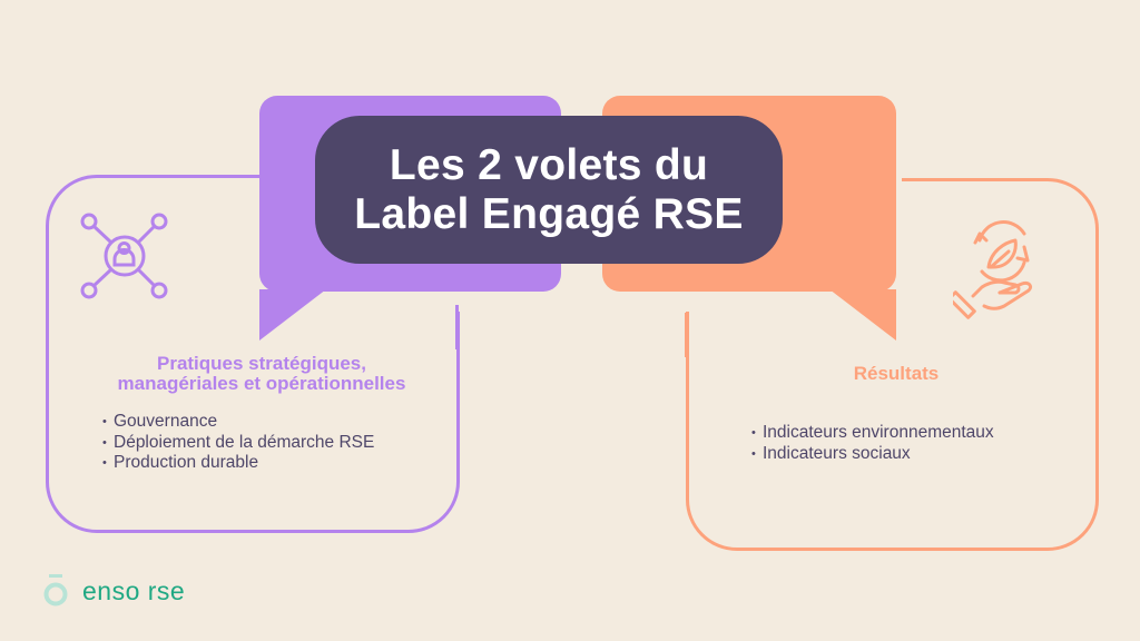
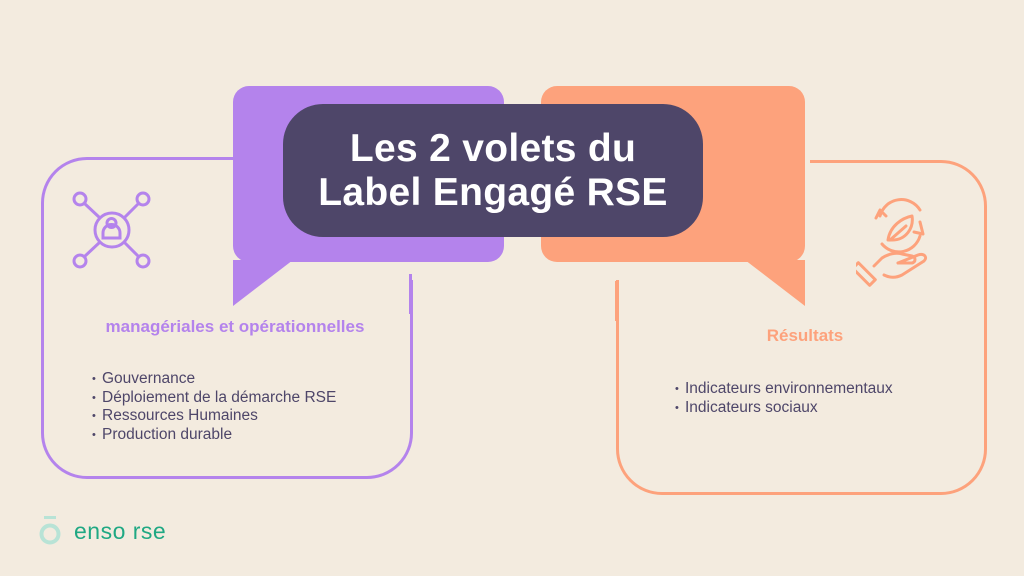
  Les 2 volets du
  Label Engagé RSE
- Pratiques stratégiques,
  managériales et opérationnelles
  Gouvernance
  Déploiement de la démarche RSE
+ Ressources Humaines
  Production durable
  Résultats
  Indicateurs environnementaux
  Indicateurs sociaux
  enso rse
